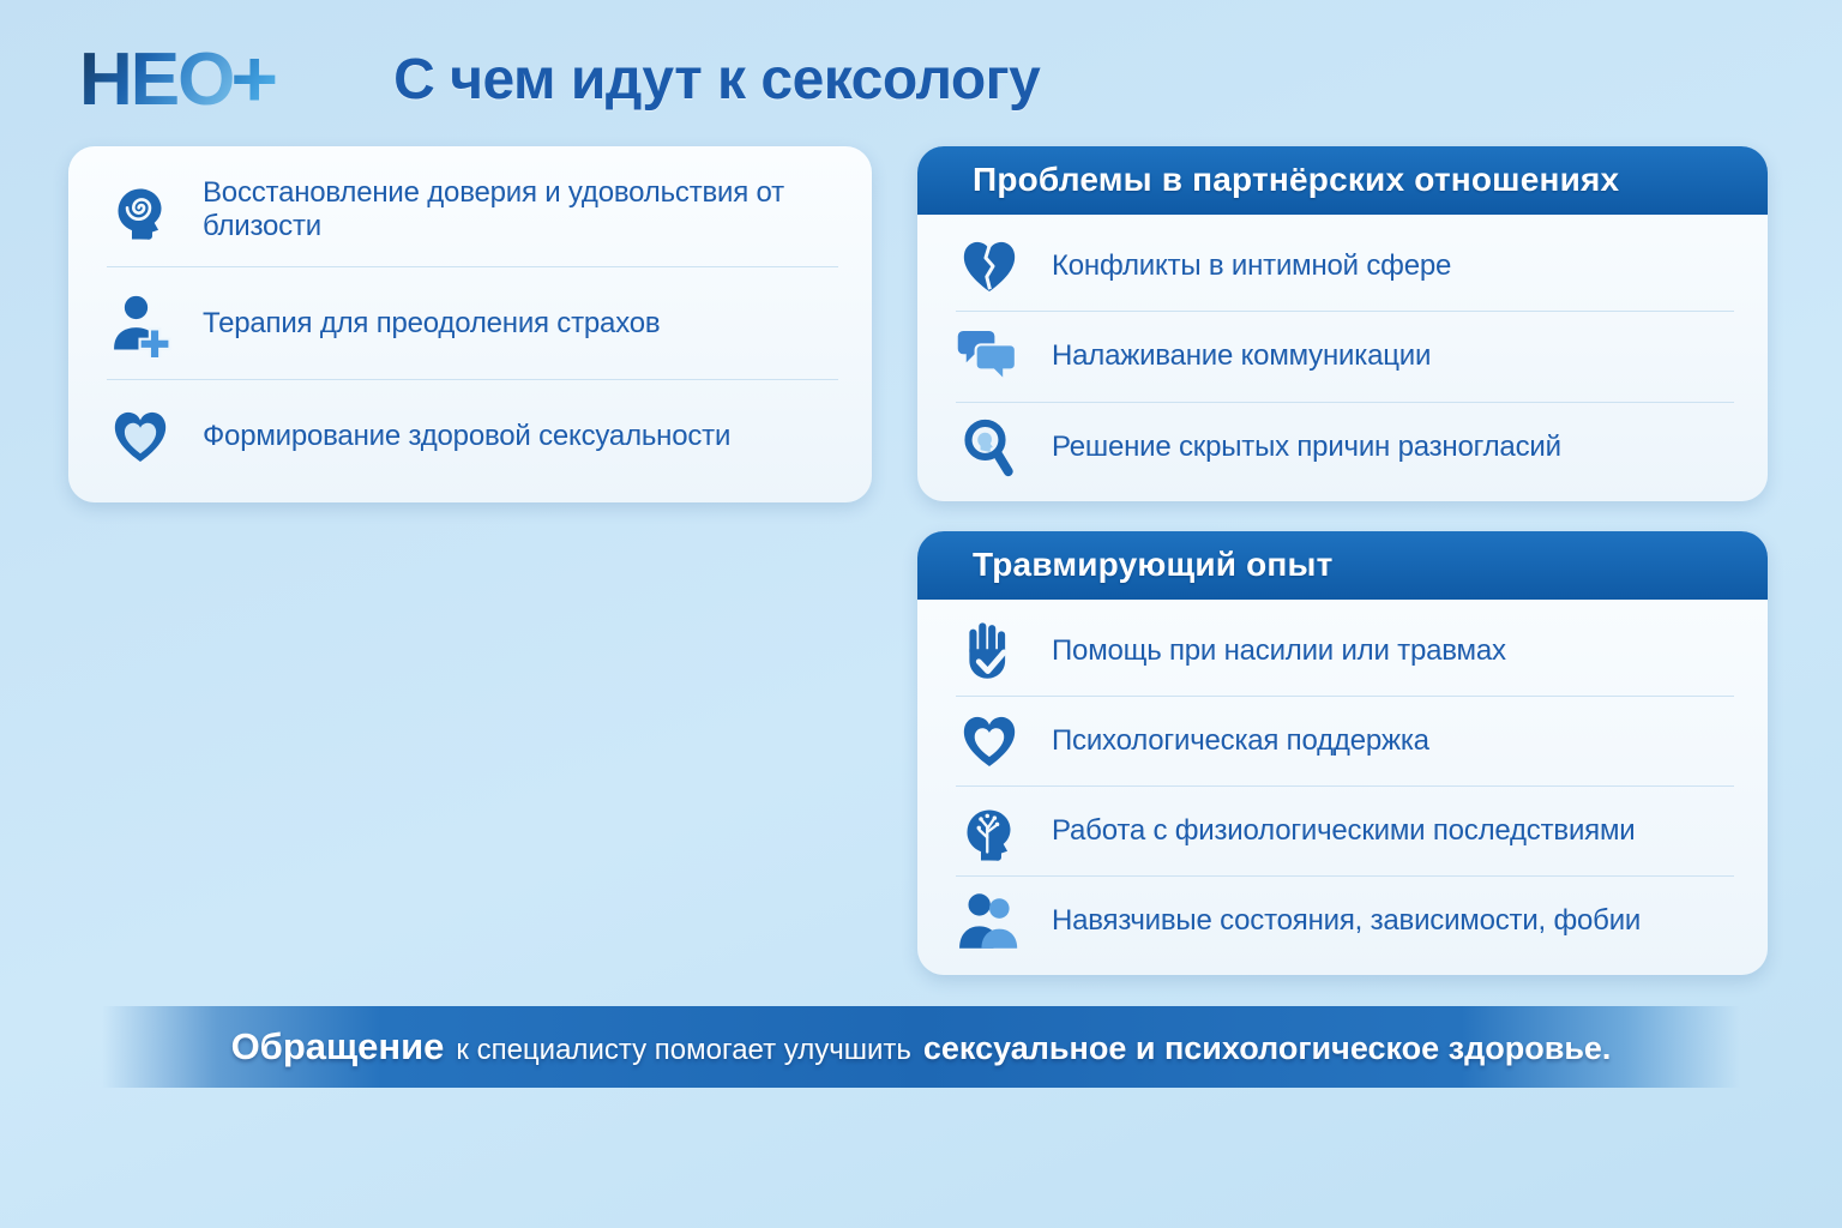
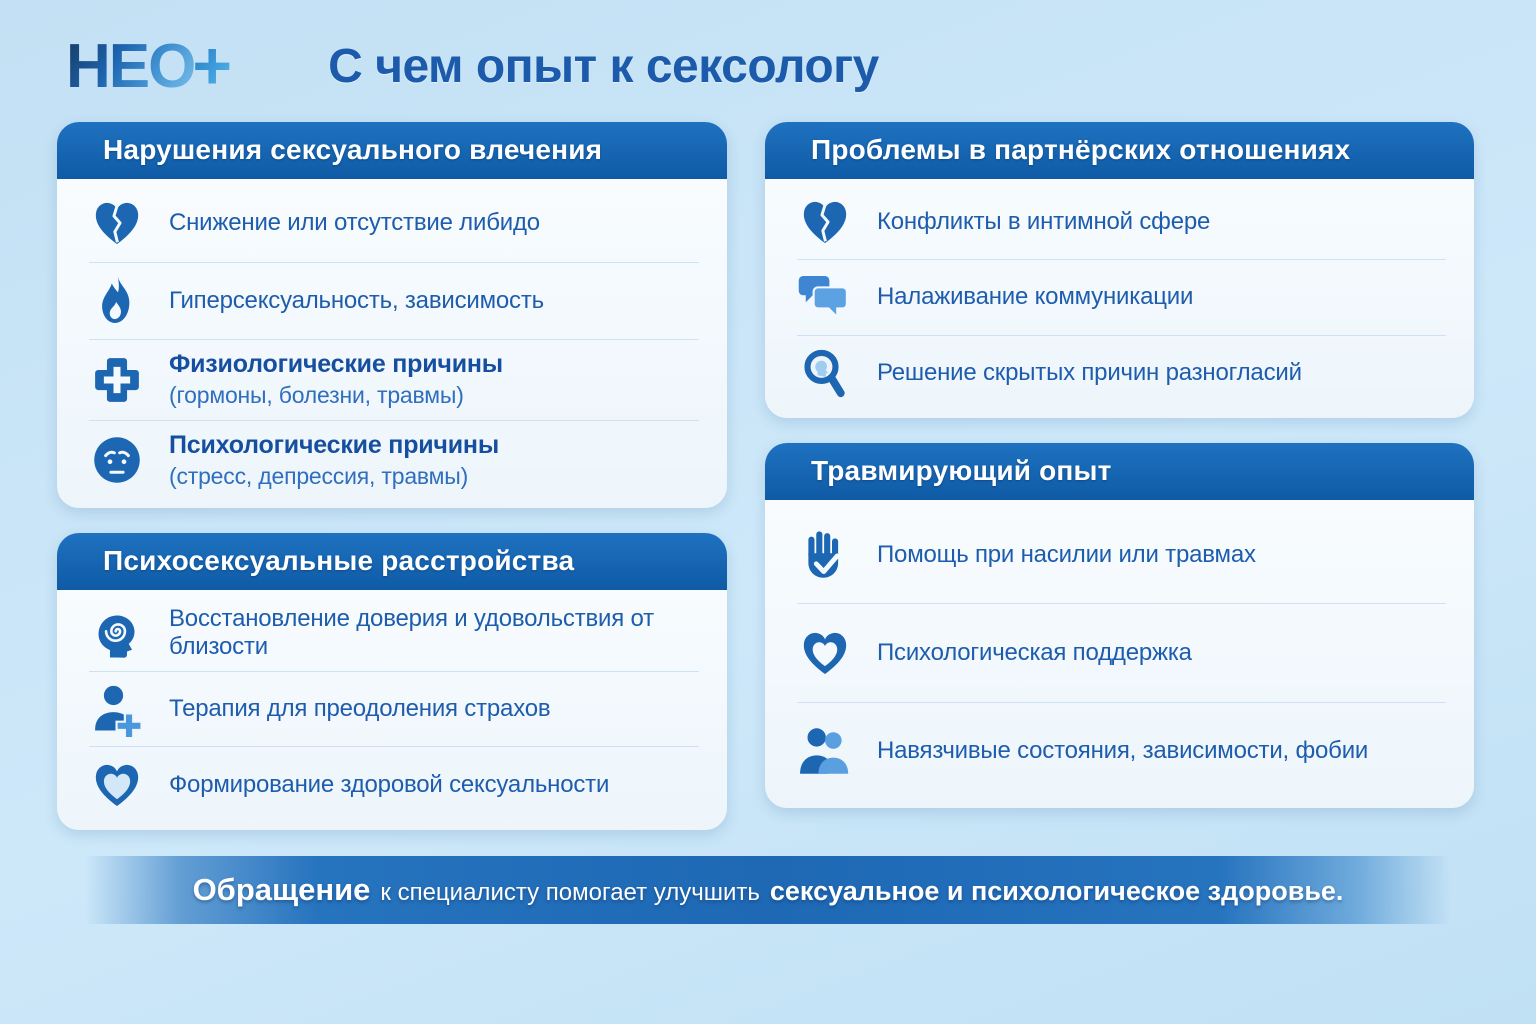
  НЕО
  +
- С чем идут к сексологу
+ С чем опыт к сексологу
+ Нарушения сексуального влечения
+ Снижение или отсутствие либидо
+ Гиперсексуальность, зависимость
+ Физиологические причины
+ (гормоны, болезни, травмы)
+ Психологические причины
+ (стресс, депрессия, травмы)
+ Психосексуальные расстройства
  Восстановление доверия и удовольствия от близости
  Терапия для преодоления страхов
  Формирование здоровой сексуальности
  Проблемы в партнёрских отношениях
  Конфликты в интимной сфере
  Налаживание коммуникации
  Решение скрытых причин разногласий
  Травмирующий опыт
  Помощь при насилии или травмах
  Психологическая поддержка
- Работа с физиологическими последствиями
  Навязчивые состояния, зависимости, фобии
  Обращение к специалисту помогает улучшить сексуальное и психологическое здоровье.
